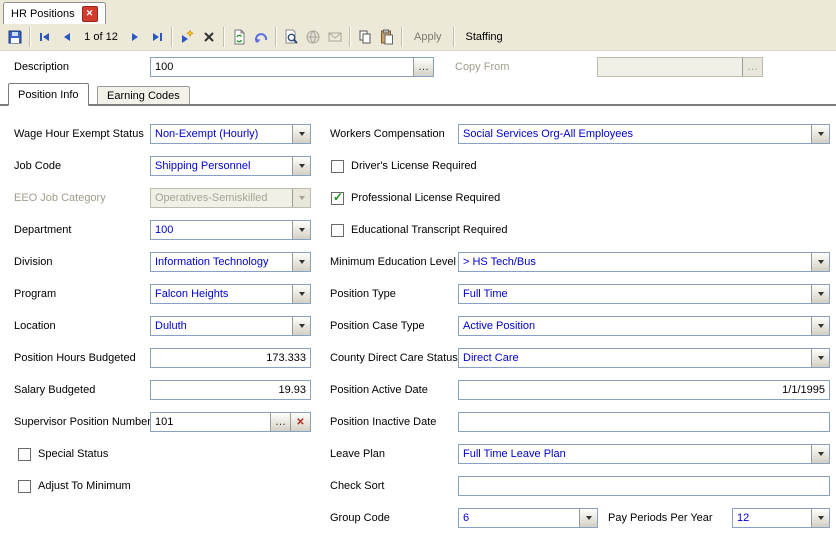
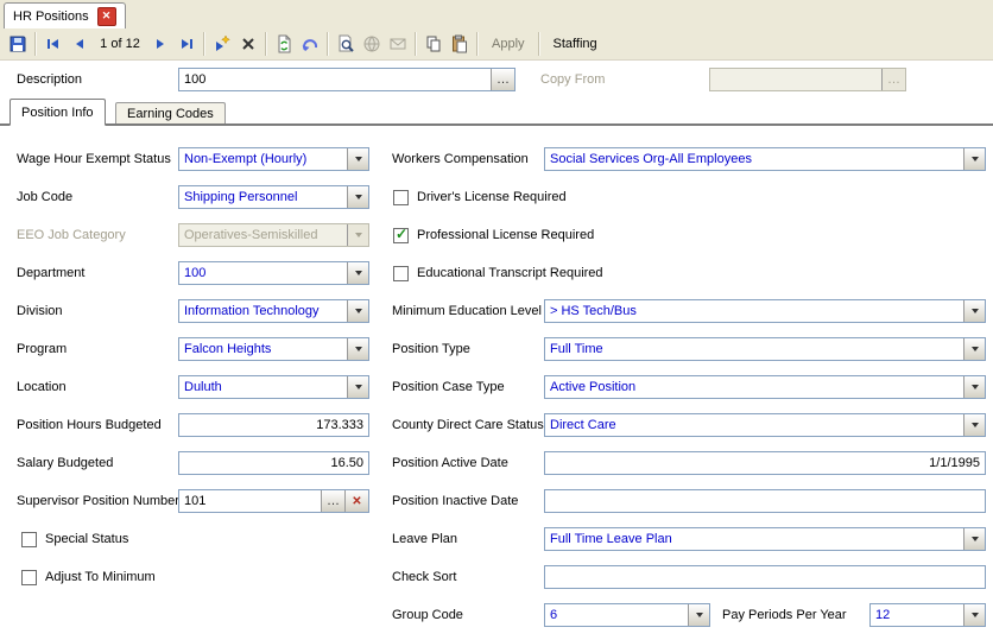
  HR Positions
  ✕
  1 of 12
  Apply
  Staffing
  Description
  100
  …
  Copy From
  …
  Position Info
  Earning Codes
  Wage Hour Exempt Status
  Non-Exempt (Hourly)
  Job Code
  Shipping Personnel
  EEO Job Category
  Operatives-Semiskilled
  Department
  100
  Division
  Information Technology
  Program
  Falcon Heights
  Location
  Duluth
  Position Hours Budgeted
  173.333
  Salary Budgeted
- 19.93
+ 16.50
  Supervisor Position Numbe
  101
  …
  ✕
  Special Status
  Adjust To Minimum
  Workers Compensation
  Social Services Org-All Employees
  Driver's License Required
  Professional License Required
  Educational Transcript Required
  Minimum Education Level
  > HS Tech/Bus
  Position Type
  Full Time
  Position Case Type
  Active Position
  County Direct Care Status
  Direct Care
  Position Active Date
  1/1/1995
  Position Inactive Date
  Leave Plan
  Full Time Leave Plan
  Check Sort
  Group Code
  6
  Pay Periods Per Year
  12
